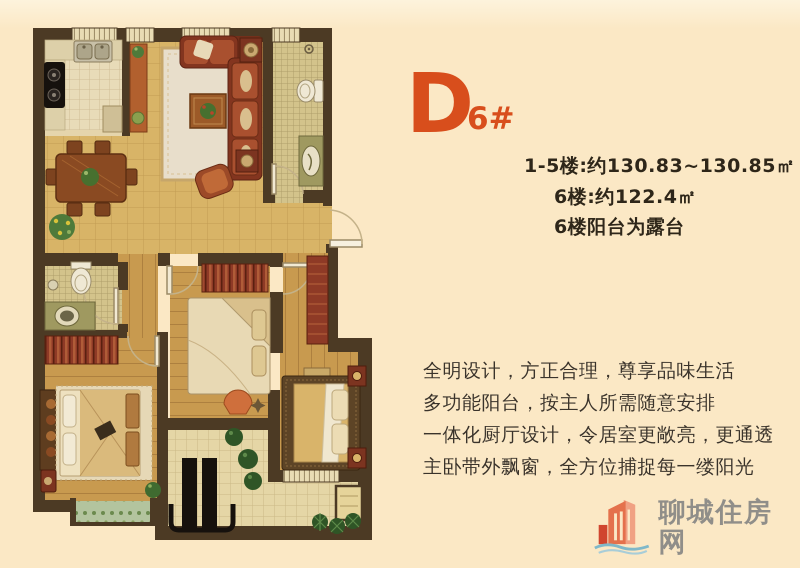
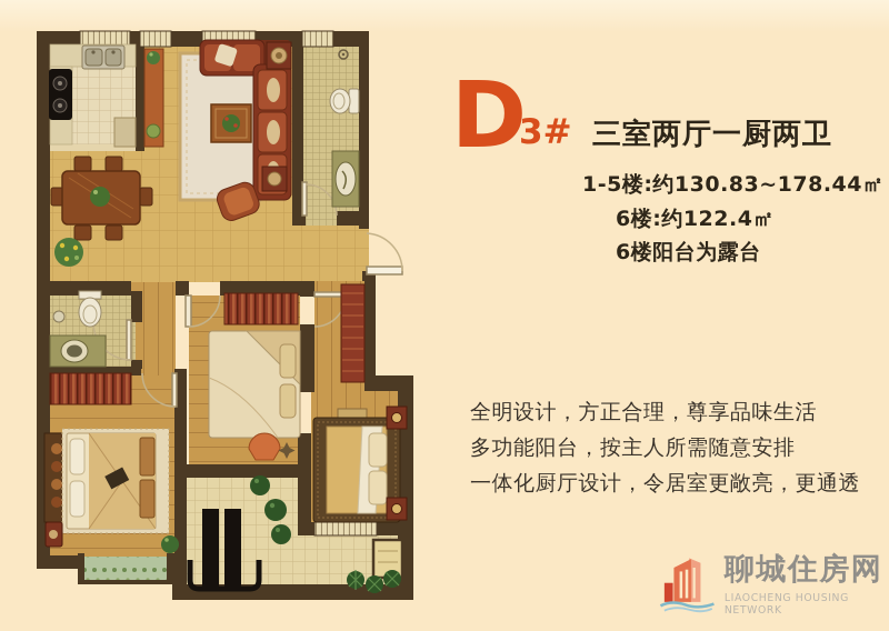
  D
- 6#
+ 3#
+ 三室两厅一厨两卫
- 1-5楼:约130.83~130.85㎡
+ 1-5楼:约130.83~178.44㎡
  6楼:约122.4㎡
  6楼阳台为露台
  全明设计，方正合理，尊享品味生活
  多功能阳台，按主人所需随意安排
  一体化厨厅设计，令居室更敞亮，更通透
- 主卧带外飘窗，全方位捕捉每一缕阳光
  聊城住房网
+ LIAOCHENG HOUSING NETWORK
